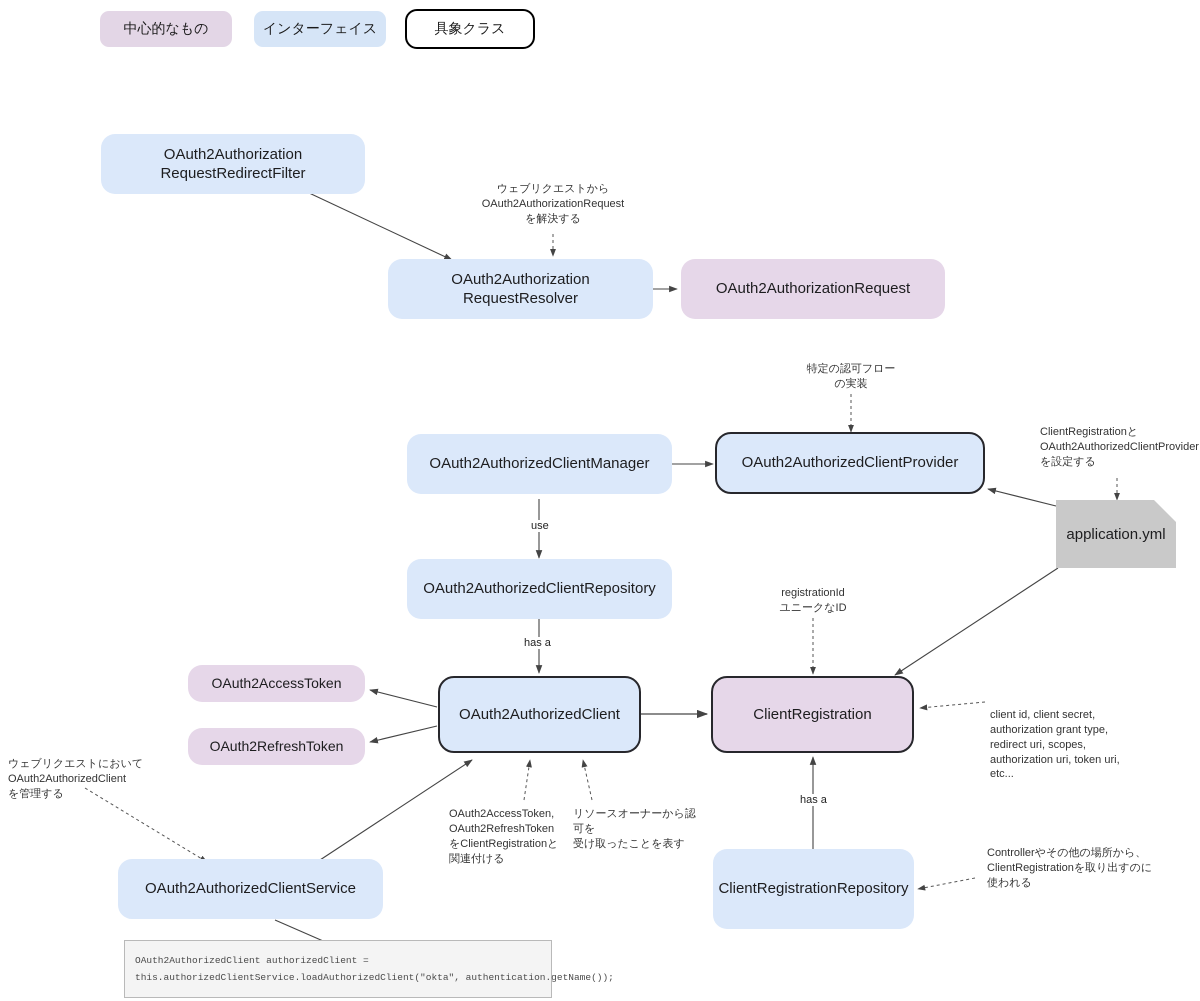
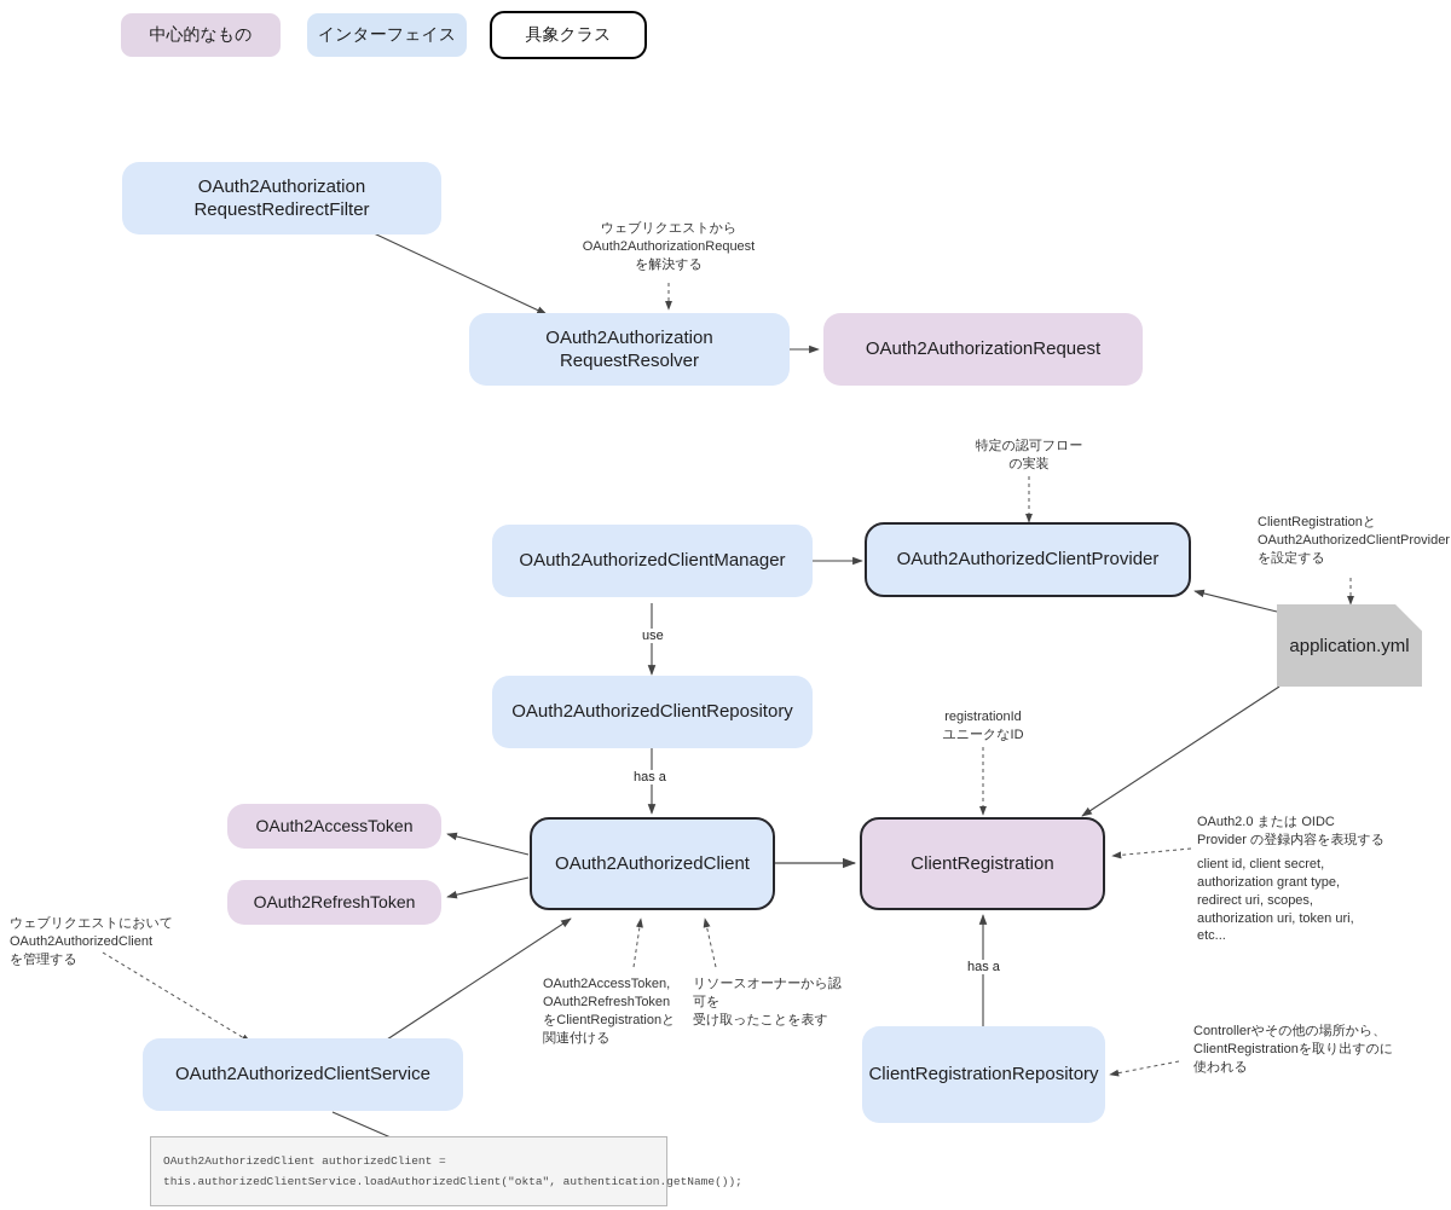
  中心的なもの
  インターフェイス
  具象クラス
  OAuth2Authorization
  RequestRedirectFilter
  OAuth2Authorization
  RequestResolver
  OAuth2AuthorizationRequest
  OAuth2AuthorizedClientManager
  OAuth2AuthorizedClientProvider
  application.yml
  OAuth2AuthorizedClientRepository
  OAuth2AccessToken
  OAuth2RefreshToken
  OAuth2AuthorizedClient
  ClientRegistration
  OAuth2AuthorizedClientService
  ClientRegistrationRepository
  use
  has a
  has a
  ウェブリクエストから
  OAuth2AuthorizationRequest
  を解決する
  特定の認可フロー
  の実装
  ClientRegistrationと
  OAuth2AuthorizedClientProvider
  を設定する
  registrationId
  ユニークなID
+ OAuth2.0 または OIDC
+ Provider の登録内容を表現する
  client id, client secret,
  authorization grant type,
  redirect uri, scopes,
  authorization uri, token uri,
  etc...
  ウェブリクエストにおいて
  OAuth2AuthorizedClient
  を管理する
  OAuth2AccessToken,
  OAuth2RefreshToken
  をClientRegistrationと
  関連付ける
  リソースオーナーから認可を
  受け取ったことを表す
  Controllerやその他の場所から、
  ClientRegistrationを取り出すのに
  使われる
  OAuth2AuthorizedClient authorizedClient = this.authorizedClientService.loadAuthorizedClient("okta", authentication.getName());
